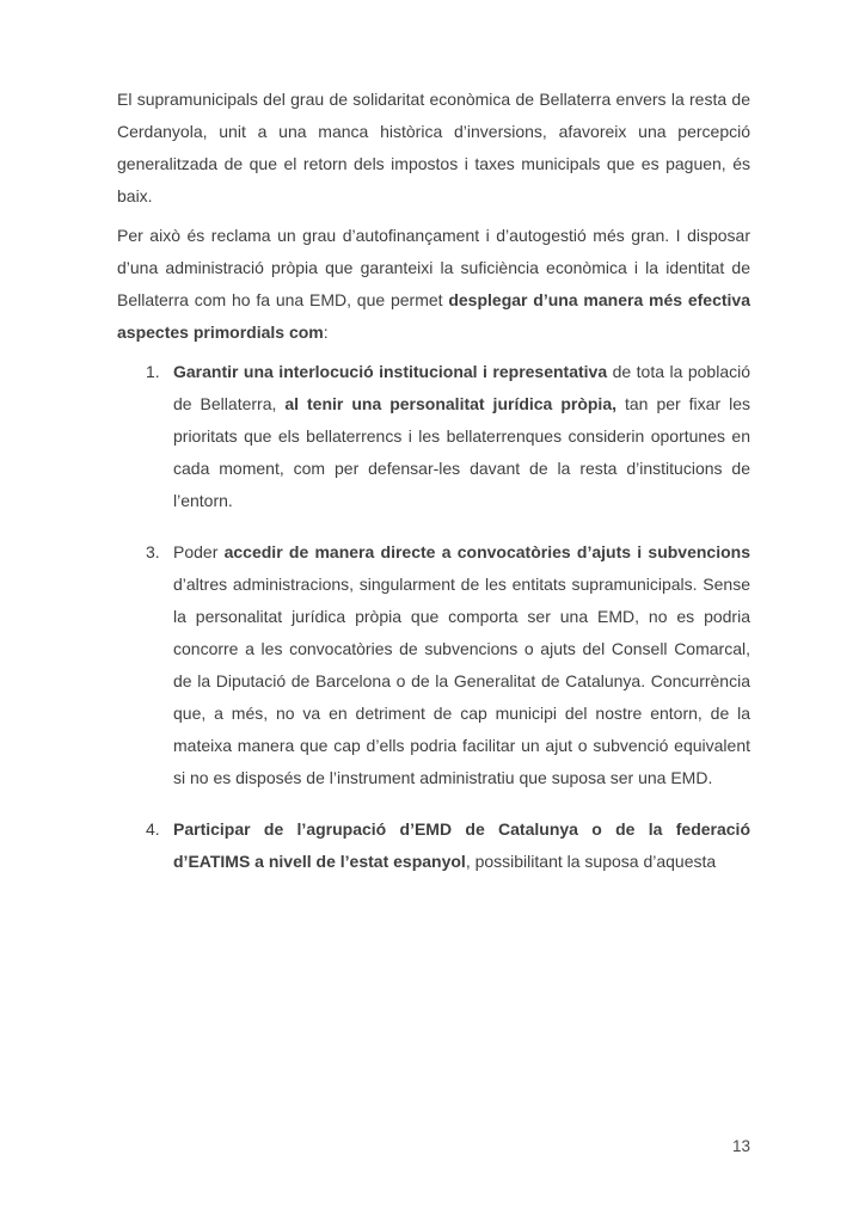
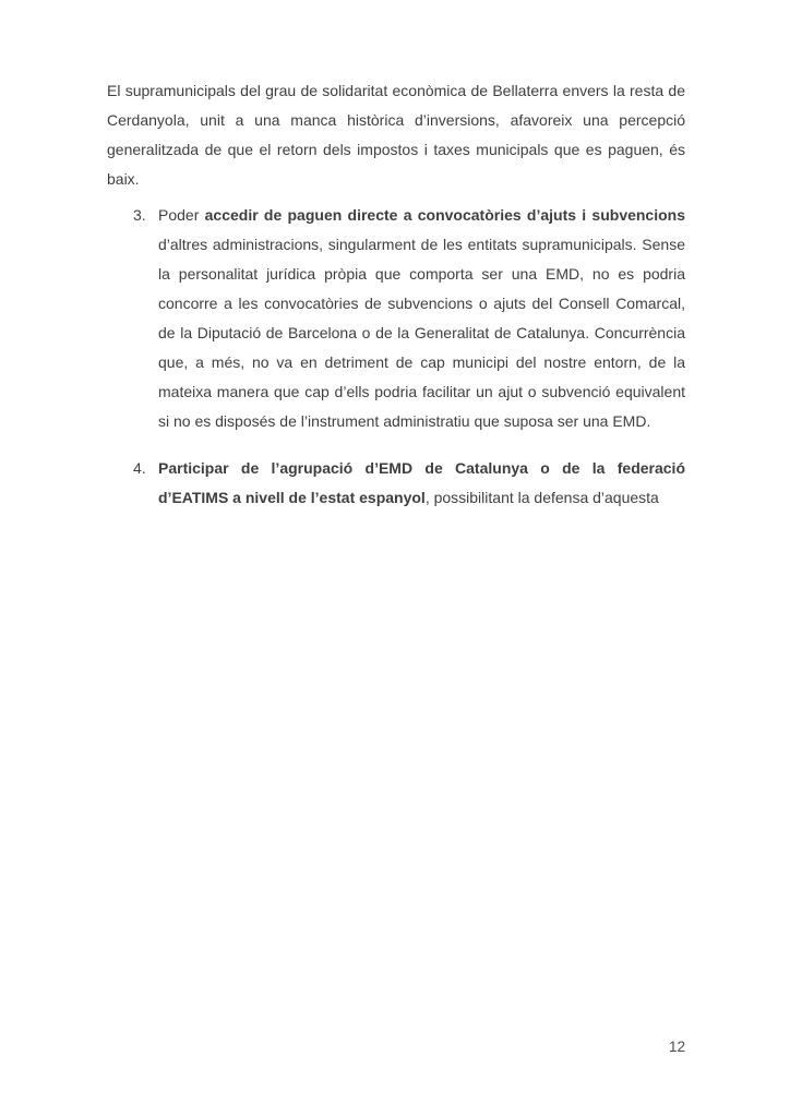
  El supramunicipals del grau de solidaritat econòmica de Bellaterra envers la resta de Cerdanyola, unit a una manca històrica d’inversions, afavoreix una percepció generalitzada de que el retorn dels impostos i taxes municipals que es paguen, és baix.
- Per això és reclama un grau d’autofinançament i d’autogestió més gran. I disposar d’una administració pròpia que garanteixi la suficiència econòmica i la identitat de Bellaterra com ho fa una EMD, que permet desplegar d’una manera més efectiva aspectes primordials com:
- 1.
- Garantir una interlocució institucional i representativa de tota la població de Bellaterra, al tenir una personalitat jurídica pròpia, tan per fixar les prioritats que els bellaterrencs i les bellaterrenques considerin oportunes en cada moment, com per defensar-les davant de la resta d’institucions de l’entorn.
  3.
- Poder accedir de manera directe a convocatòries d’ajuts i subvencions d’altres administracions, singularment de les entitats supramunicipals. Sense la personalitat jurídica pròpia que comporta ser una EMD, no es podria concorre a les convocatòries de subvencions o ajuts del Consell Comarcal, de la Diputació de Barcelona o de la Generalitat de Catalunya. Concurrència que, a més, no va en detriment de cap municipi del nostre entorn, de la mateixa manera que cap d’ells podria facilitar un ajut o subvenció equivalent si no es disposés de l’instrument administratiu que suposa ser una EMD.
+ Poder accedir de paguen directe a convocatòries d’ajuts i subvencions d’altres administracions, singularment de les entitats supramunicipals. Sense la personalitat jurídica pròpia que comporta ser una EMD, no es podria concorre a les convocatòries de subvencions o ajuts del Consell Comarcal, de la Diputació de Barcelona o de la Generalitat de Catalunya. Concurrència que, a més, no va en detriment de cap municipi del nostre entorn, de la mateixa manera que cap d’ells podria facilitar un ajut o subvenció equivalent si no es disposés de l’instrument administratiu que suposa ser una EMD.
  4.
- Participar de l’agrupació d’EMD de Catalunya o de la federació d’EATIMS a nivell de l’estat espanyol, possibilitant la suposa d’aquesta
+ Participar de l’agrupació d’EMD de Catalunya o de la federació d’EATIMS a nivell de l’estat espanyol, possibilitant la defensa d’aquesta
- 13
+ 12
